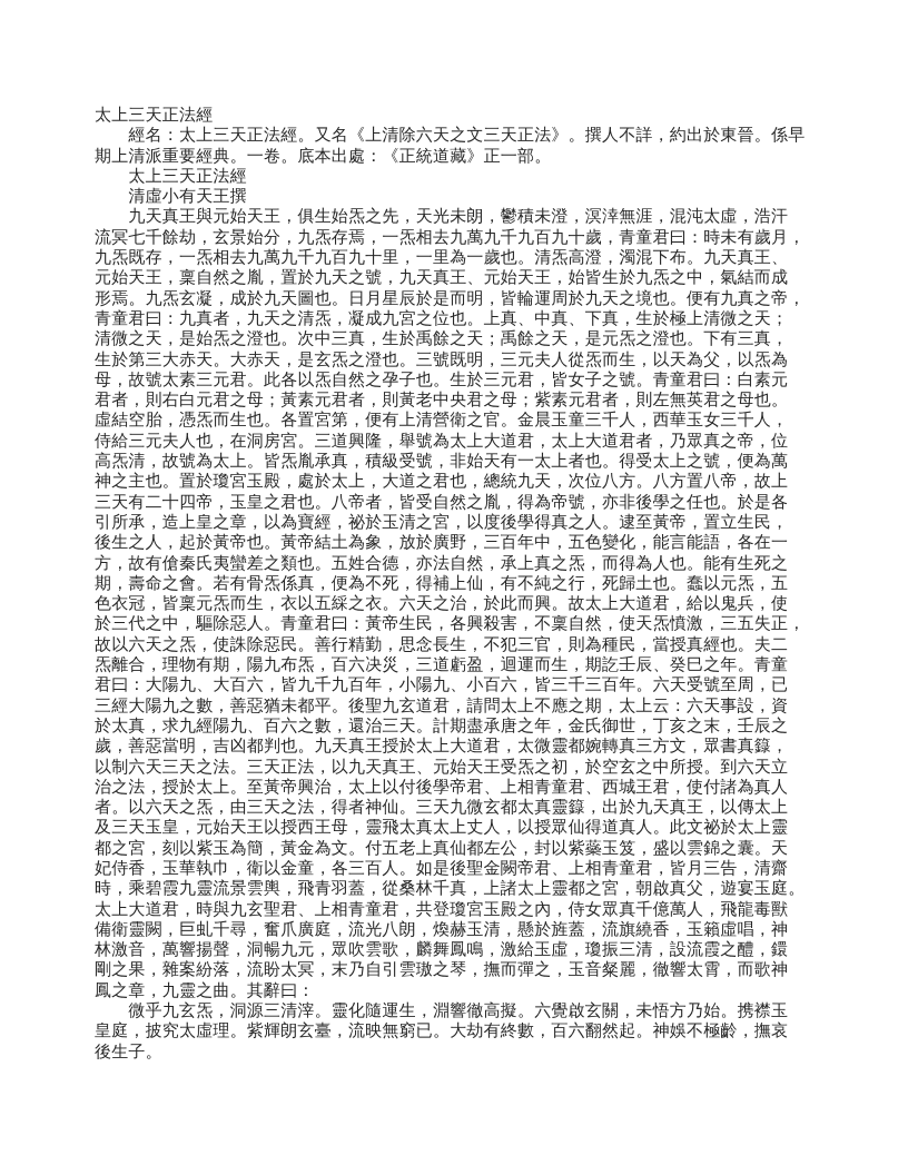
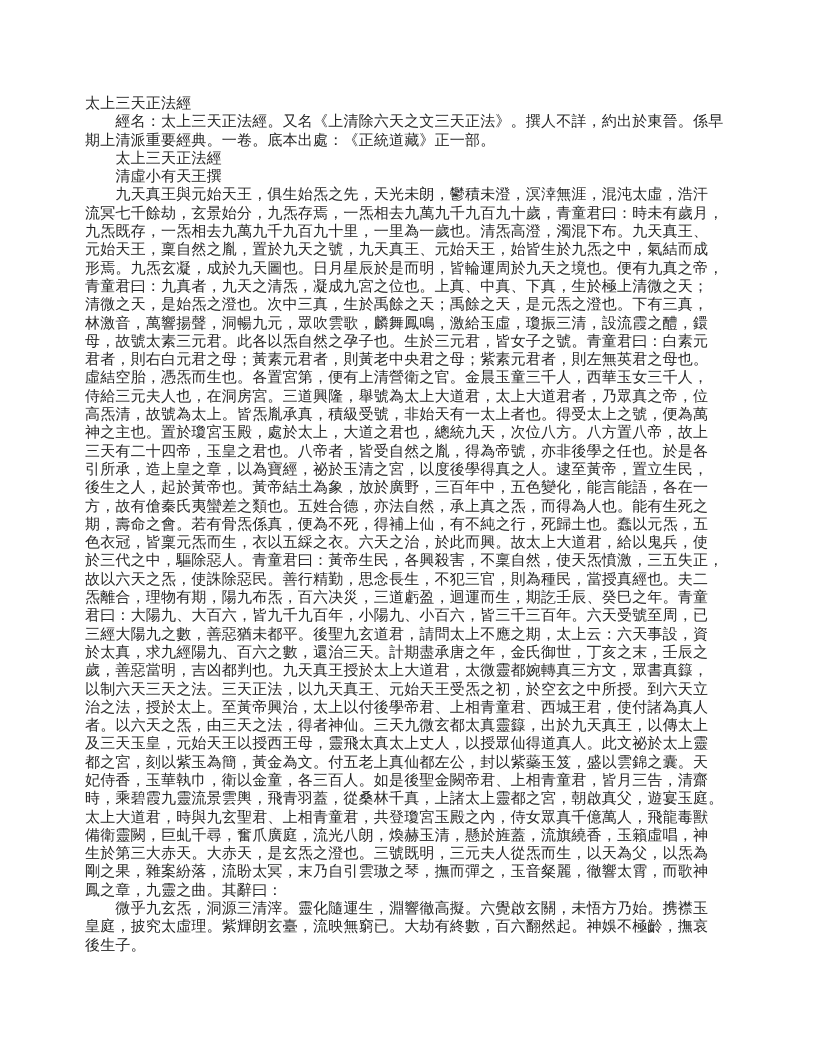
  太上三天正法經
  經名：太上三天正法經。又名《上清除六天之文三天正法》。撰人不詳，約出於東晉。係早
  期上清派重要經典。一卷。底本出處：《正統道藏》正一部。
  太上三天正法經
  清虛小有天王撰
  九天真王與元始天王，俱生始炁之先，天光未朗，鬱積未澄，溟涬無涯，混沌太虛，浩汗
  流冥七千餘劫，玄景始分，九炁存焉，一炁相去九萬九千九百九十歲，青童君曰：時未有歲月，
  九炁既存，一炁相去九萬九千九百九十里，一里為一歲也。清炁高澄，濁混下布。九天真王、
  元始天王，稟自然之胤，置於九天之號，九天真王、元始天王，始皆生於九炁之中，氣結而成
  形焉。九炁玄凝，成於九天圖也。日月星辰於是而明，皆輪運周於九天之境也。便有九真之帝，
  青童君曰：九真者，九天之清炁，凝成九宮之位也。上真、中真、下真，生於極上清微之天；
  清微之天，是始炁之澄也。次中三真，生於禹餘之天；禹餘之天，是元炁之澄也。下有三真，
- 生於第三大赤天。大赤天，是玄炁之澄也。三號既明，三元夫人從炁而生，以天為父，以炁為
+ 林激音，萬響揚聲，洞暢九元，眾吹雲歌，麟舞鳳鳴，激給玉虛，瓊振三清，設流霞之醴，鐶
  母，故號太素三元君。此各以炁自然之孕子也。生於三元君，皆女子之號。青童君曰：白素元
  君者，則右白元君之母；黃素元君者，則黃老中央君之母；紫素元君者，則左無英君之母也。
  虛結空胎，憑炁而生也。各置宮第，便有上清營衛之官。金晨玉童三千人，西華玉女三千人，
  侍給三元夫人也，在洞房宮。三道興隆，舉號為太上大道君，太上大道君者，乃眾真之帝，位
  高炁清，故號為太上。皆炁胤承真，積級受號，非始天有一太上者也。得受太上之號，便為萬
  神之主也。置於瓊宮玉殿，處於太上，大道之君也，總統九天，次位八方。八方置八帝，故上
  三天有二十四帝，玉皇之君也。八帝者，皆受自然之胤，得為帝號，亦非後學之任也。於是各
  引所承，造上皇之章，以為寶經，祕於玉清之宮，以度後學得真之人。逮至黃帝，置立生民，
  後生之人，起於黃帝也。黃帝結土為象，放於廣野，三百年中，五色變化，能言能語，各在一
  方，故有傖秦氏夷蠻差之類也。五姓合德，亦法自然，承上真之炁，而得為人也。能有生死之
  期，壽命之會。若有骨炁係真，便為不死，得補上仙，有不純之行，死歸土也。蠢以元炁，五
  色衣冠，皆稟元炁而生，衣以五綵之衣。六天之治，於此而興。故太上大道君，給以鬼兵，使
  於三代之中，驅除惡人。青童君曰：黃帝生民，各興殺害，不稟自然，使天炁憤激，三五失正，
  故以六天之炁，使誅除惡民。善行精勤，思念長生，不犯三官，則為種民，當授真經也。夫二
  炁離合，理物有期，陽九布炁，百六决災，三道虧盈，迴運而生，期訖壬辰、癸巳之年。青童
  君曰：大陽九、大百六，皆九千九百年，小陽九、小百六，皆三千三百年。六天受號至周，已
  三經大陽九之數，善惡猶未都平。後聖九玄道君，請問太上不應之期，太上云：六天事設，資
  於太真，求九經陽九、百六之數，還治三天。計期盡承唐之年，金氏御世，丁亥之末，壬辰之
  歲，善惡當明，吉凶都判也。九天真王授於太上大道君，太微靈都婉轉真三方文，眾書真籙，
  以制六天三天之法。三天正法，以九天真王、元始天王受炁之初，於空玄之中所授。到六天立
  治之法，授於太上。至黃帝興治，太上以付後學帝君、上相青童君、西城王君，使付諸為真人
  者。以六天之炁，由三天之法，得者神仙。三天九微玄都太真靈籙，出於九天真王，以傳太上
  及三天玉皇，元始天王以授西王母，靈飛太真太上丈人，以授眾仙得道真人。此文祕於太上靈
  都之宮，刻以紫玉為簡，黃金為文。付五老上真仙都左公，封以紫蘂玉笈，盛以雲錦之囊。天
  妃侍香，玉華執巾，衛以金童，各三百人。如是後聖金闕帝君、上相青童君，皆月三告，清齋
  時，乘碧霞九靈流景雲輿，飛青羽蓋，從桑林千真，上諸太上靈都之宮，朝啟真父，遊宴玉庭。
  太上大道君，時與九玄聖君、上相青童君，共登瓊宮玉殿之內，侍女眾真千億萬人，飛龍毒獸
  備衛靈闕，巨虬千尋，奮爪廣庭，流光八朗，煥赫玉清，懸於旌蓋，流旗繞香，玉籟虛唱，神
- 林激音，萬響揚聲，洞暢九元，眾吹雲歌，麟舞鳳鳴，激給玉虛，瓊振三清，設流霞之醴，鐶
+ 生於第三大赤天。大赤天，是玄炁之澄也。三號既明，三元夫人從炁而生，以天為父，以炁為
  剛之果，雜案紛落，流盼太冥，末乃自引雲璈之琴，撫而彈之，玉音粲麗，徹響太霄，而歌神
  鳳之章，九靈之曲。其辭曰：
  微乎九玄炁，洞源三清滓。靈化隨運生，淵響徹高擬。六覺啟玄關，未悟方乃始。携襟玉
  皇庭，披究太虛理。紫輝朗玄臺，流映無窮已。大劫有終數，百六翻然起。神娛不極齡，撫哀
  後生子。
